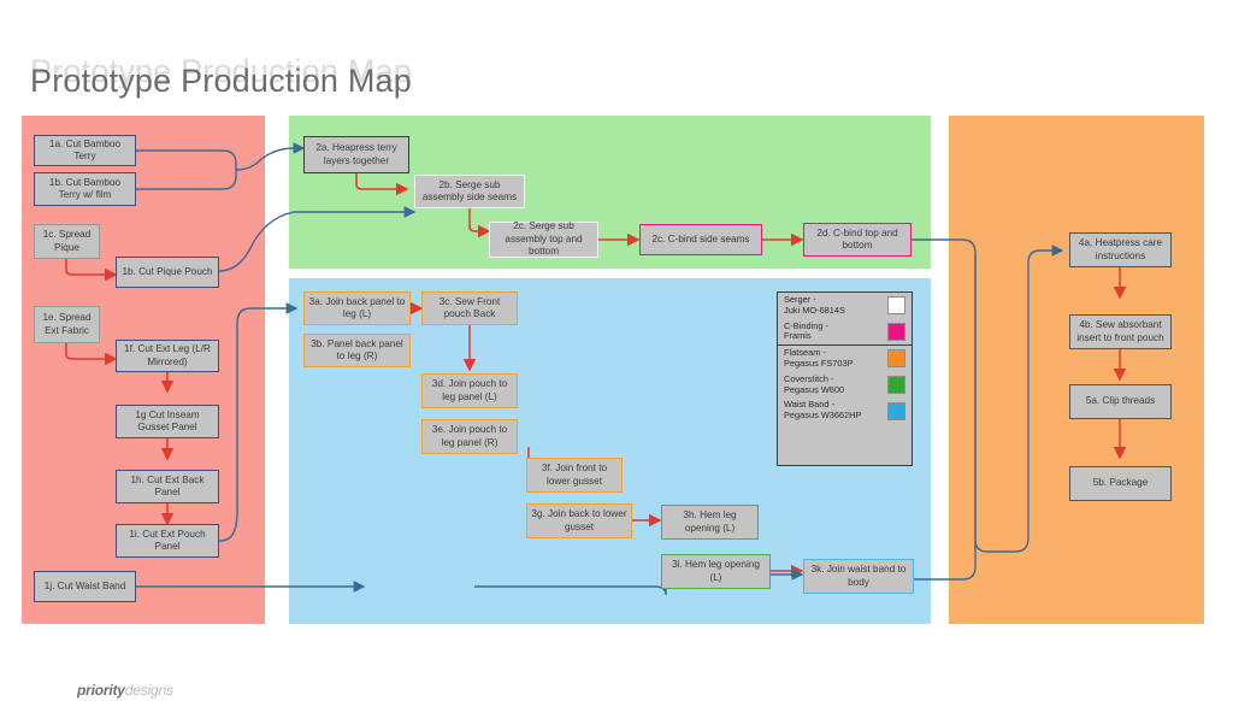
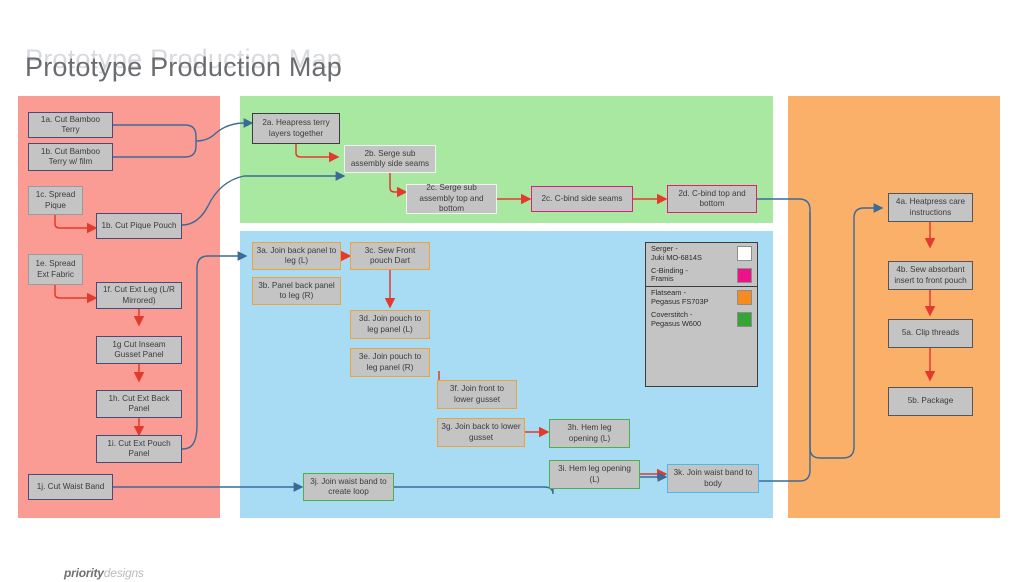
  Prototype Production Map
  Prototype Production Map
  1a. Cut Bamboo Terry
  1b. Cut Bamboo Terry w/ film
  1c. Spread Pique
  1b. Cut Pique Pouch
  1e. Spread Ext Fabric
  1f. Cut Ext Leg (L/R Mirrored)
  1g Cut Inseam Gusset Panel
  1h. Cut Ext Back Panel
  1i. Cut Ext Pouch Panel
  1j. Cut Waist Band
  2a. Heapress terry layers together
  2b. Serge sub assembly side seams
  2c. Serge sub assembly top and bottom
  2c. C-bind side seams
  2d. C-bind top and bottom
  3a. Join back panel to leg (L)
  3b. Panel back panel to leg (R)
- 3c. Sew Front pouch Back
+ 3c. Sew Front pouch Dart
  3d. Join pouch to leg panel (L)
  3e. Join pouch to leg panel (R)
  3f. Join front to lower gusset
  3g. Join back to lower gusset
  3h. Hem leg opening (L)
  3i. Hem leg opening (L)
+ 3j. Join waist band to create loop
  3k. Join waist band to body
  4a. Heatpress care instructions
  4b. Sew absorbant insert to front pouch
  5a. Clip threads
  5b. Package
  Serger -
  Juki MO-6814S
  C-Binding -
  Framis
  Flatseam -
  Pegasus FS703P
  Coverstitch -
  Pegasus W600
- Waist Band -
- Pegasus W3662HP
  prioritydesigns
